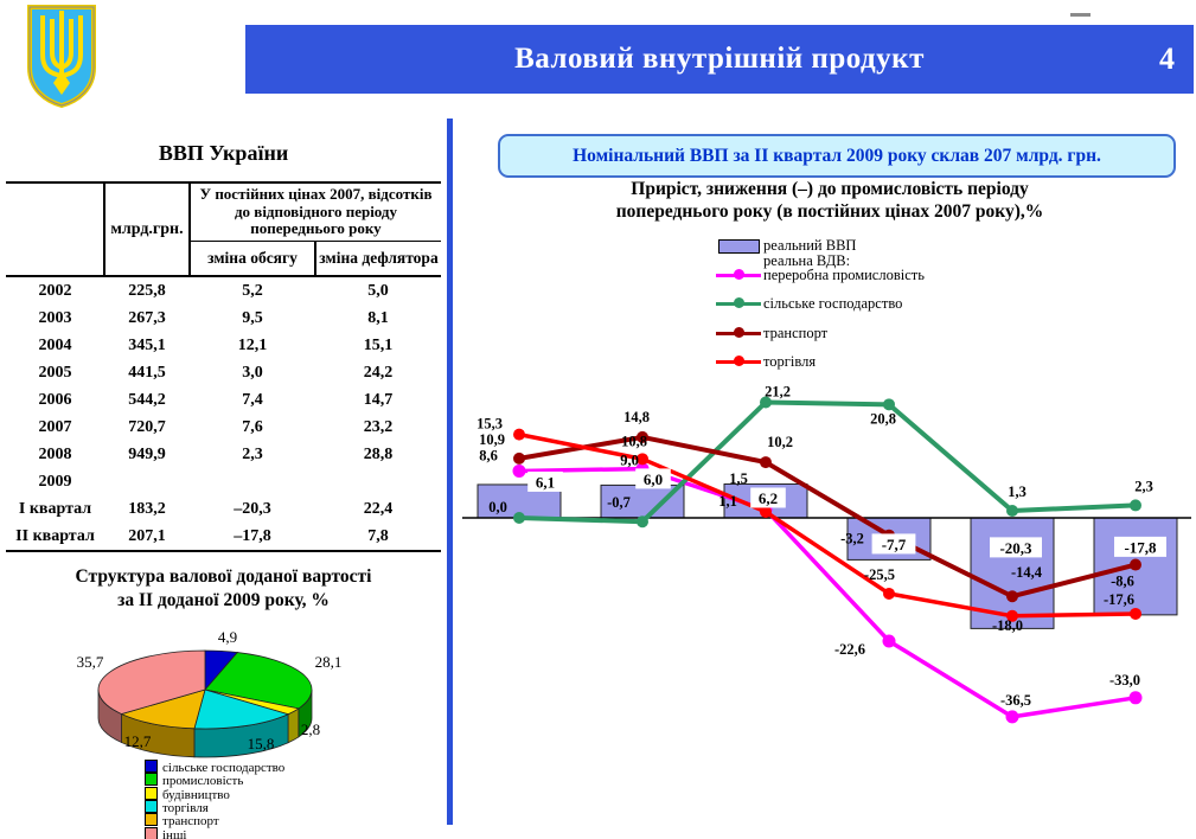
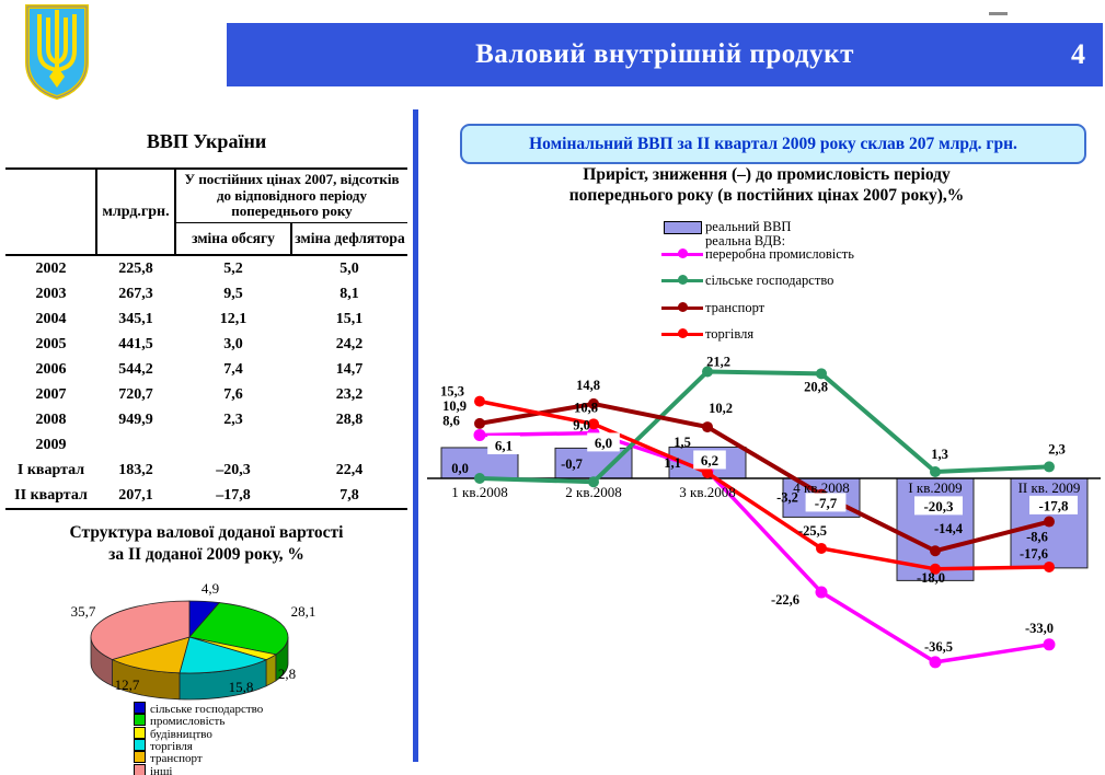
  Валовий внутрішній продукт
  4
  ВВП України
  	млрд.грн.	У постійних цінах 2007, відсотків до відповідного періоду попереднього року
  зміна обсягу	зміна дефлятора
  2002	225,8	5,2	5,0
  2003	267,3	9,5	8,1
  2004	345,1	12,1	15,1
  2005	441,5	3,0	24,2
  2006	544,2	7,4	14,7
  2007	720,7	7,6	23,2
  2008	949,9	2,3	28,8
  2009
  I квартал	183,2	–20,3	22,4
  II квартал	207,1	–17,8	7,8
  Структура валової доданої вартості
  за II доданої 2009 року, %
  4,9
  28,1
  2,8
  15,8
  12,7
  35,7
  сільське господарство
  промисловість
  будівництво
  торгівля
  транспорт
  інші
  Номінальний ВВП за II квартал 2009 року склав 207 млрд. грн.
  Приріст, зниження (–) до промисловість періоду
  попереднього року (в постійних цінах 2007 року),%
  реальний ВВП
  реальна ВДВ:
  переробна промисловість
  сільське господарство
  транспорт
  торгівля
+ 1 кв.2008
+ 2 кв.2008
+ 3 кв.2008
+ 4 кв.2008
+ I кв.2009
+ II кв. 2009
  6,1
  6,0
  6,2
  -7,7
  -20,3
  -17,8
  8,6
  9,0
  1,5
  -22,6
  -36,5
  -33,0
  0,0
  -0,7
  21,2
  20,8
  1,3
  2,3
  10,9
  14,8
  10,2
  -3,2
  -14,4
  -8,6
  15,3
  10,8
  1,1
  -25,5
  -18,0
  -17,6
